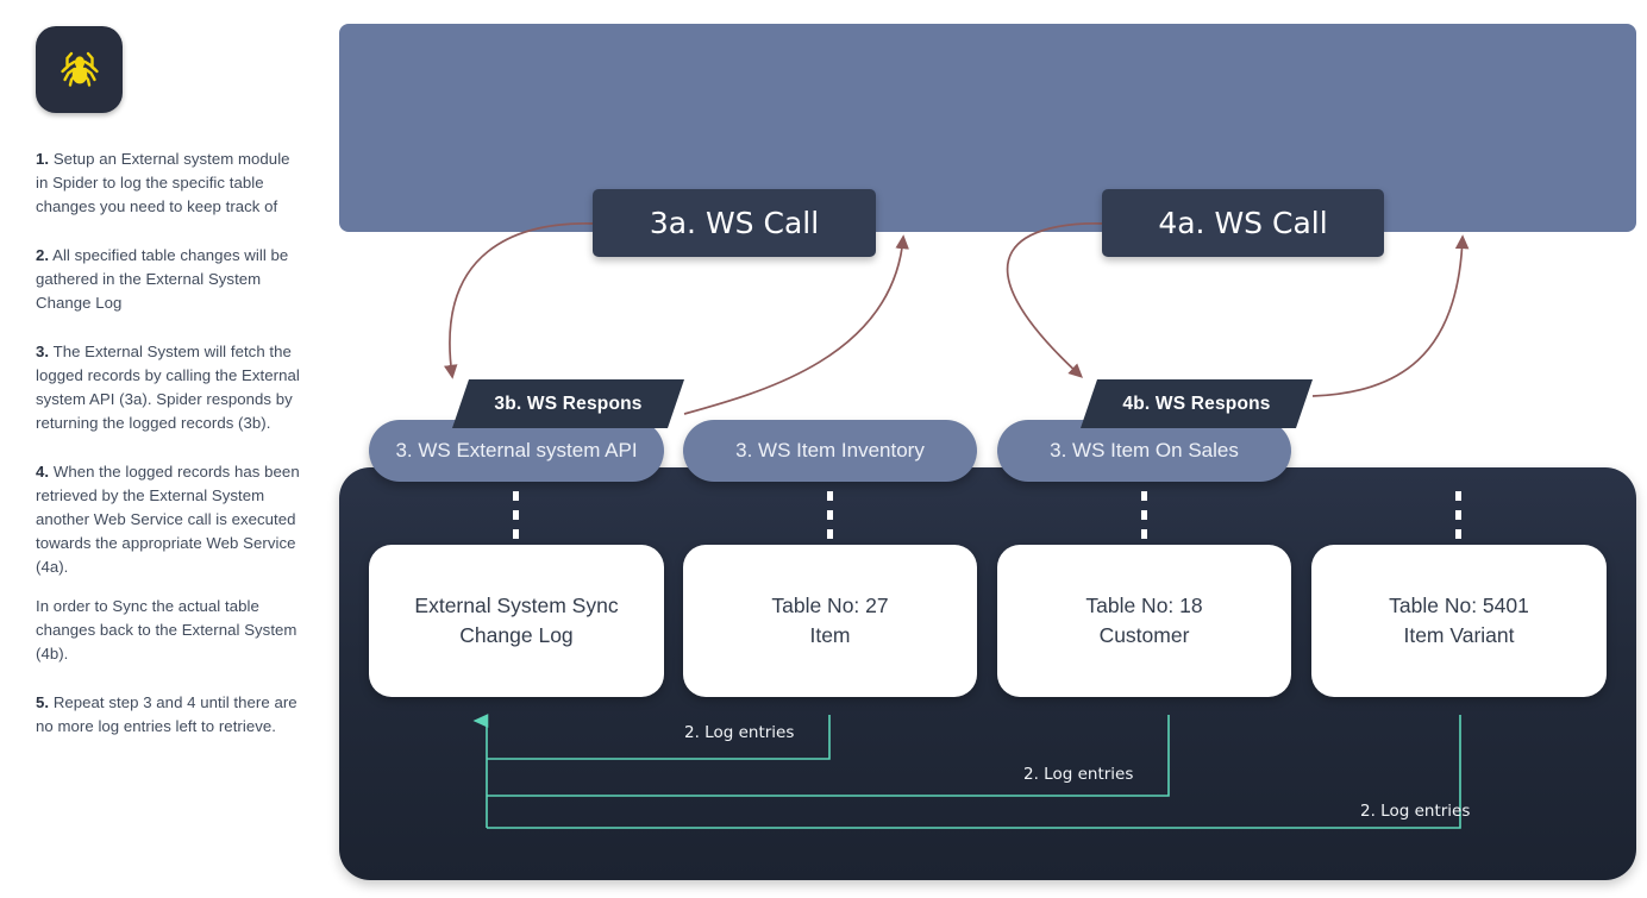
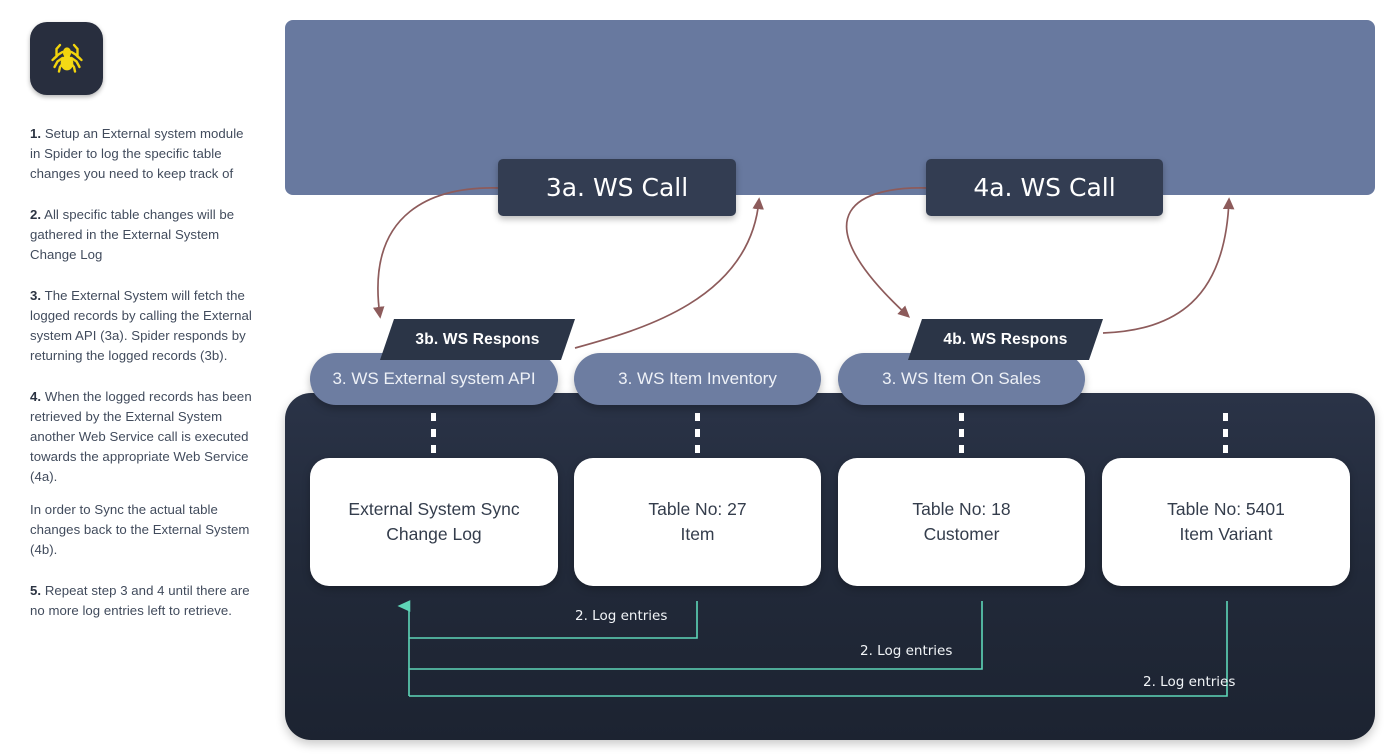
  1. Setup an External system module in Spider to log the specific table changes you need to keep track of
- 2. All specified table changes will be gathered in the External System Change Log
+ 2. All specific table changes will be gathered in the External System Change Log
  3. The External System will fetch the logged records by calling the External system API (3a). Spider responds by returning the logged records (3b).
  4. When the logged records has been retrieved by the External System another Web Service call is executed towards the appropriate Web Service (4a).
  In order to Sync the actual table changes back to the External System (4b).
  5. Repeat step 3 and 4 until there are no more log entries left to retrieve.
  3a. WS Call
  4a. WS Call
  3b. WS Respons
  4b. WS Respons
  3. WS External system API
  3. WS Item Inventory
  3. WS Item On Sales
  External System Sync
  Change Log
  Table No: 27
  Item
  Table No: 18
  Customer
  Table No: 5401
  Item Variant
  2. Log entries
  2. Log entries
  2. Log entries
